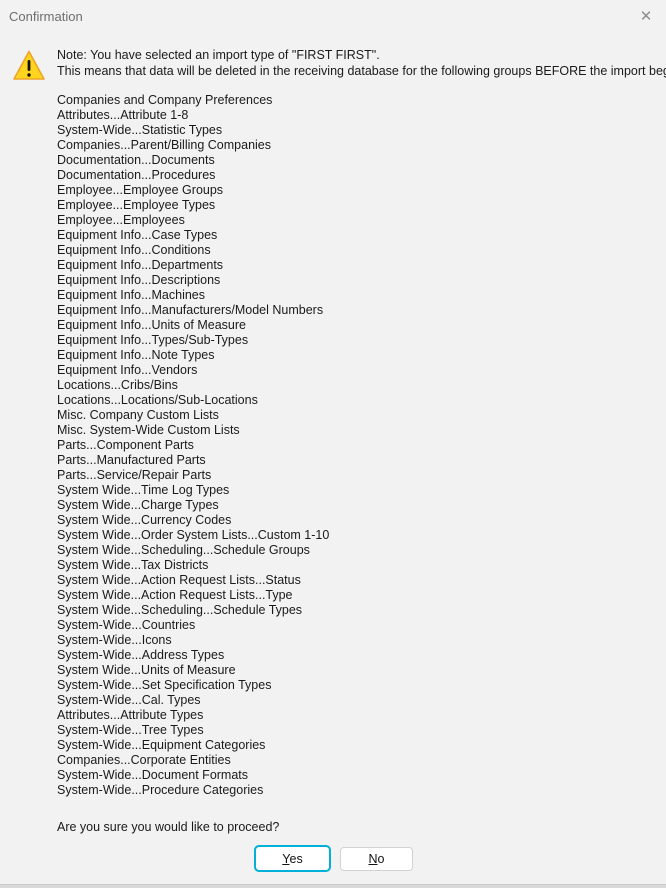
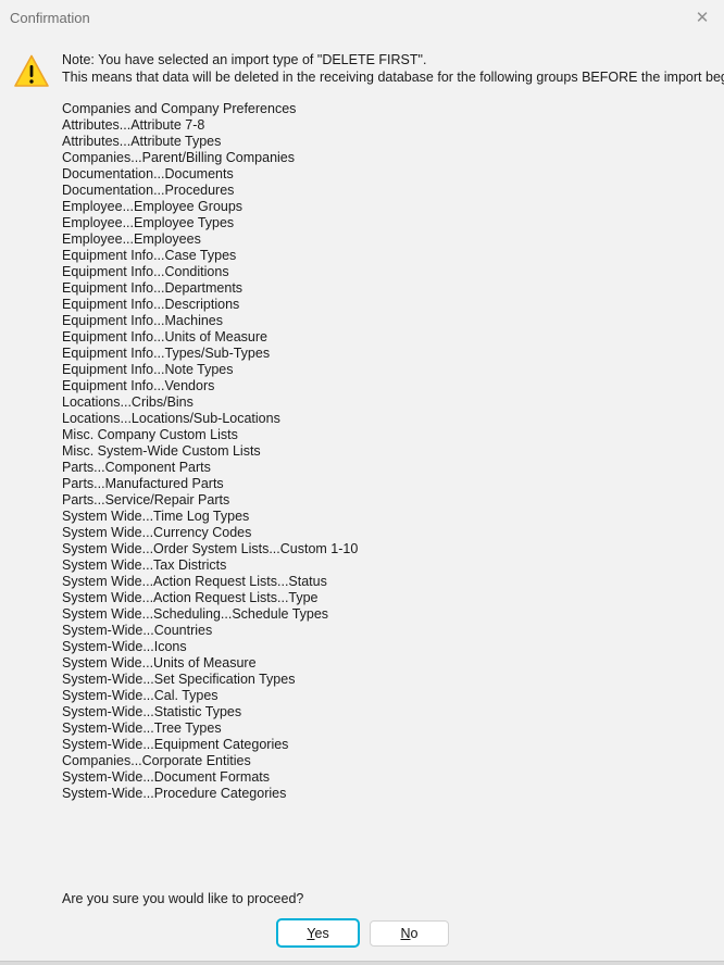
  Confirmation
  ✕
- Note: You have selected an import type of "FIRST FIRST".
+ Note: You have selected an import type of "DELETE FIRST".
  This means that data will be deleted in the receiving database for the following groups BEFORE the import be
  Companies and Company Preferences
- Attributes...Attribute 1-8
+ Attributes...Attribute 7-8
- System-Wide...Statistic Types
+ Attributes...Attribute Types
  Companies...Parent/Billing Companies
  Documentation...Documents
  Documentation...Procedures
  Employee...Employee Groups
  Employee...Employee Types
  Employee...Employees
  Equipment Info...Case Types
  Equipment Info...Conditions
  Equipment Info...Departments
  Equipment Info...Descriptions
  Equipment Info...Machines
- Equipment Info...Manufacturers/Model Numbers
  Equipment Info...Units of Measure
  Equipment Info...Types/Sub-Types
  Equipment Info...Note Types
  Equipment Info...Vendors
  Locations...Cribs/Bins
  Locations...Locations/Sub-Locations
  Misc. Company Custom Lists
  Misc. System-Wide Custom Lists
  Parts...Component Parts
  Parts...Manufactured Parts
  Parts...Service/Repair Parts
  System Wide...Time Log Types
- System Wide...Charge Types
  System Wide...Currency Codes
  System Wide...Order System Lists...Custom 1-10
- System Wide...Scheduling...Schedule Groups
  System Wide...Tax Districts
  System Wide...Action Request Lists...Status
  System Wide...Action Request Lists...Type
  System Wide...Scheduling...Schedule Types
  System-Wide...Countries
  System-Wide...Icons
- System-Wide...Address Types
  System Wide...Units of Measure
  System-Wide...Set Specification Types
  System-Wide...Cal. Types
- Attributes...Attribute Types
+ System-Wide...Statistic Types
  System-Wide...Tree Types
  System-Wide...Equipment Categories
  Companies...Corporate Entities
  System-Wide...Document Formats
  System-Wide...Procedure Categories
  Are you sure you would like to proceed?
  Yes
  No
